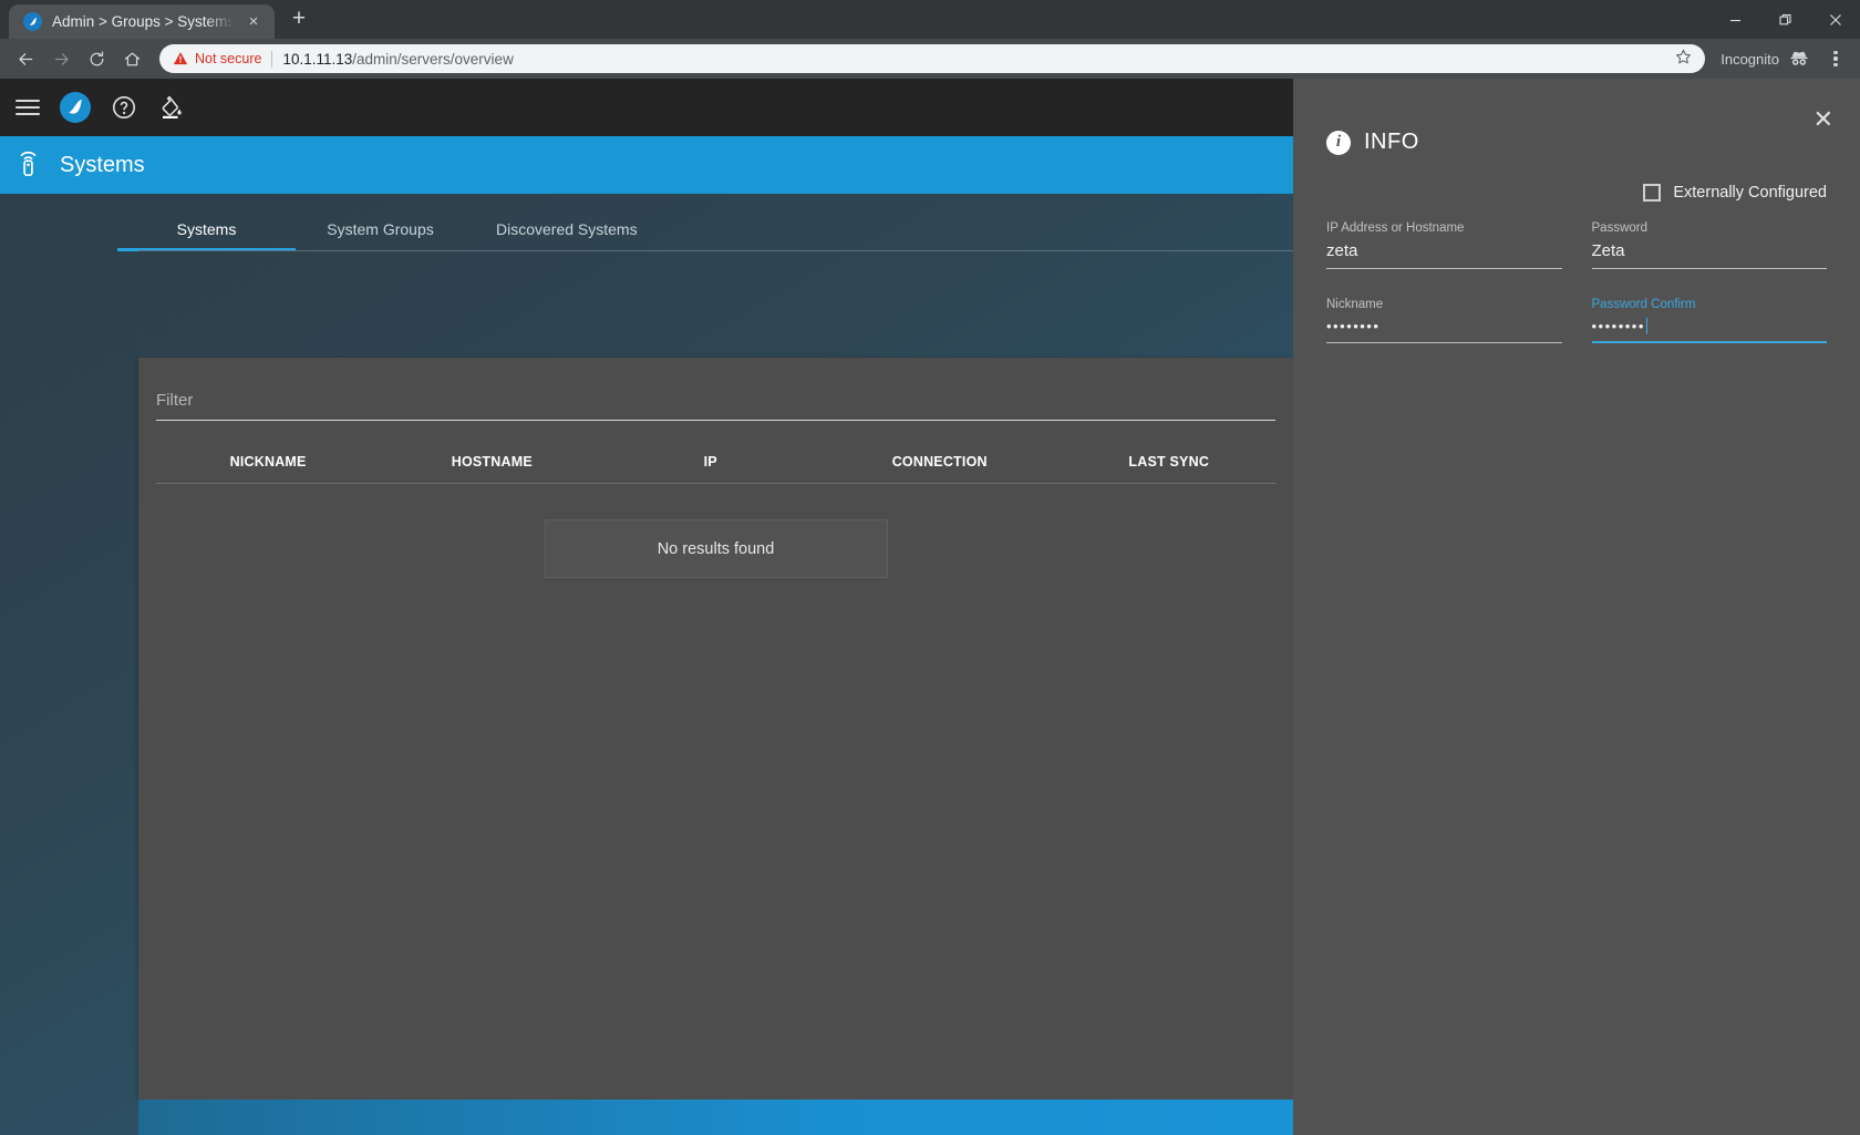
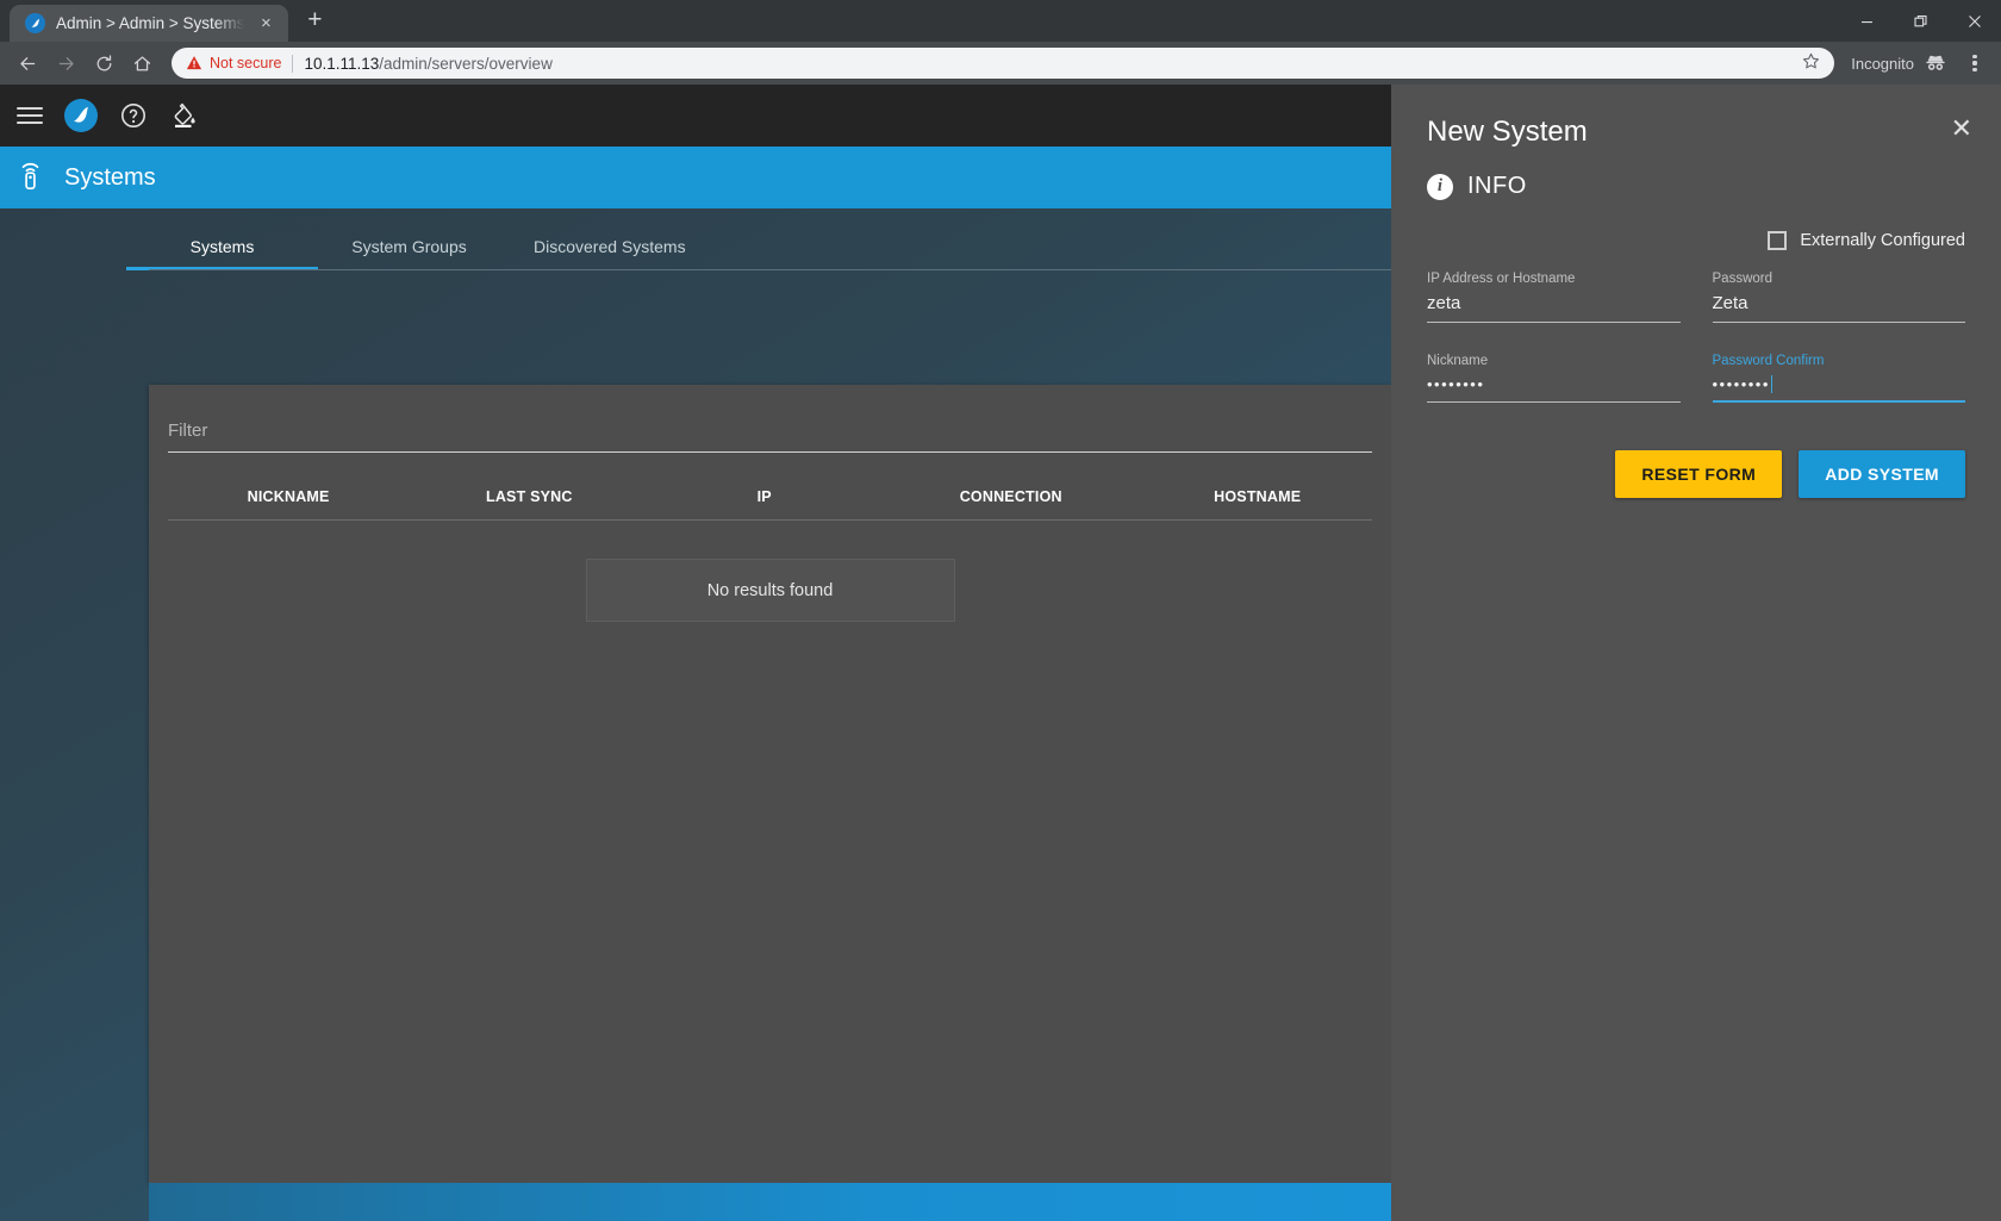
- Admin > Groups > Systems
+ Admin > Admin > Systems
  ×
  +
  Not secure
  10.1.11.13/admin/servers/overview
  Incognito
  Systems
  Systems
  System Groups
  Discovered Systems
  Filter
  NICKNAME
- HOSTNAME
+ LAST SYNC
  IP
  CONNECTION
- LAST SYNC
+ HOSTNAME
  No results found
+ New System
  ✕
  i
  INFO
  Externally Configured
  IP Address or Hostname
  zeta
  Password
  Zeta
  Nickname
  ••••••••
  Password Confirm
  ••••••••
+ RESET FORM
+ ADD SYSTEM
